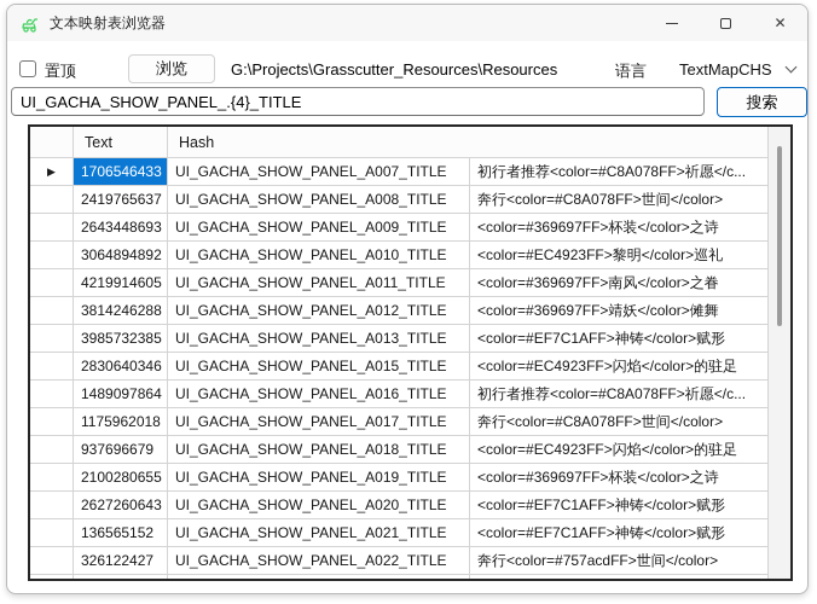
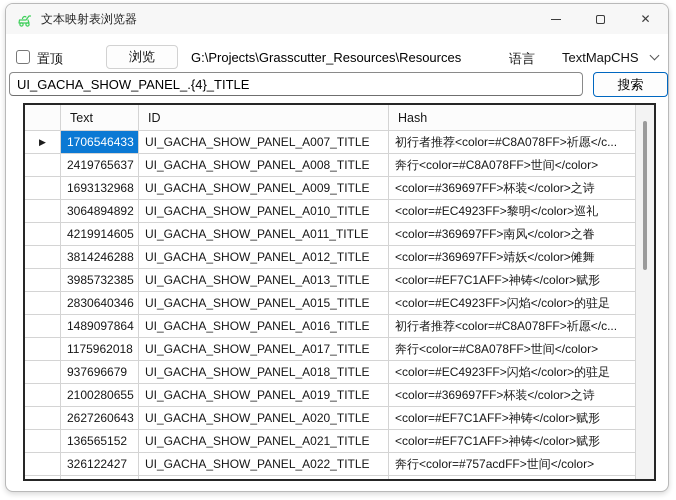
  文本映射表浏览器
  ✕
  置顶
  浏览
  G:\Projects\Grasscutter_Resources\Resources
  语言
  TextMapCHS
  UI_GACHA_SHOW_PANEL_.{4}_TITLE
  搜索
  Text
+ ID
  Hash
  ▶
  1706546433
  UI_GACHA_SHOW_PANEL_A007_TITLE
  初行者推荐<color=#C8A078FF>祈愿</c...
  2419765637
  UI_GACHA_SHOW_PANEL_A008_TITLE
  奔行<color=#C8A078FF>世间</color>
- 2643448693
+ 1693132968
  UI_GACHA_SHOW_PANEL_A009_TITLE
  <color=#369697FF>杯装</color>之诗
  3064894892
  UI_GACHA_SHOW_PANEL_A010_TITLE
  <color=#EC4923FF>黎明</color>巡礼
  4219914605
  UI_GACHA_SHOW_PANEL_A011_TITLE
  <color=#369697FF>南风</color>之眷
  3814246288
  UI_GACHA_SHOW_PANEL_A012_TITLE
  <color=#369697FF>靖妖</color>傩舞
  3985732385
  UI_GACHA_SHOW_PANEL_A013_TITLE
  <color=#EF7C1AFF>神铸</color>赋形
  2830640346
  UI_GACHA_SHOW_PANEL_A015_TITLE
  <color=#EC4923FF>闪焰</color>的驻足
  1489097864
  UI_GACHA_SHOW_PANEL_A016_TITLE
  初行者推荐<color=#C8A078FF>祈愿</c...
  1175962018
  UI_GACHA_SHOW_PANEL_A017_TITLE
  奔行<color=#C8A078FF>世间</color>
  937696679
  UI_GACHA_SHOW_PANEL_A018_TITLE
  <color=#EC4923FF>闪焰</color>的驻足
  2100280655
  UI_GACHA_SHOW_PANEL_A019_TITLE
  <color=#369697FF>杯装</color>之诗
  2627260643
  UI_GACHA_SHOW_PANEL_A020_TITLE
  <color=#EF7C1AFF>神铸</color>赋形
  136565152
  UI_GACHA_SHOW_PANEL_A021_TITLE
  <color=#EF7C1AFF>神铸</color>赋形
  326122427
  UI_GACHA_SHOW_PANEL_A022_TITLE
  奔行<color=#757acdFF>世间</color>
